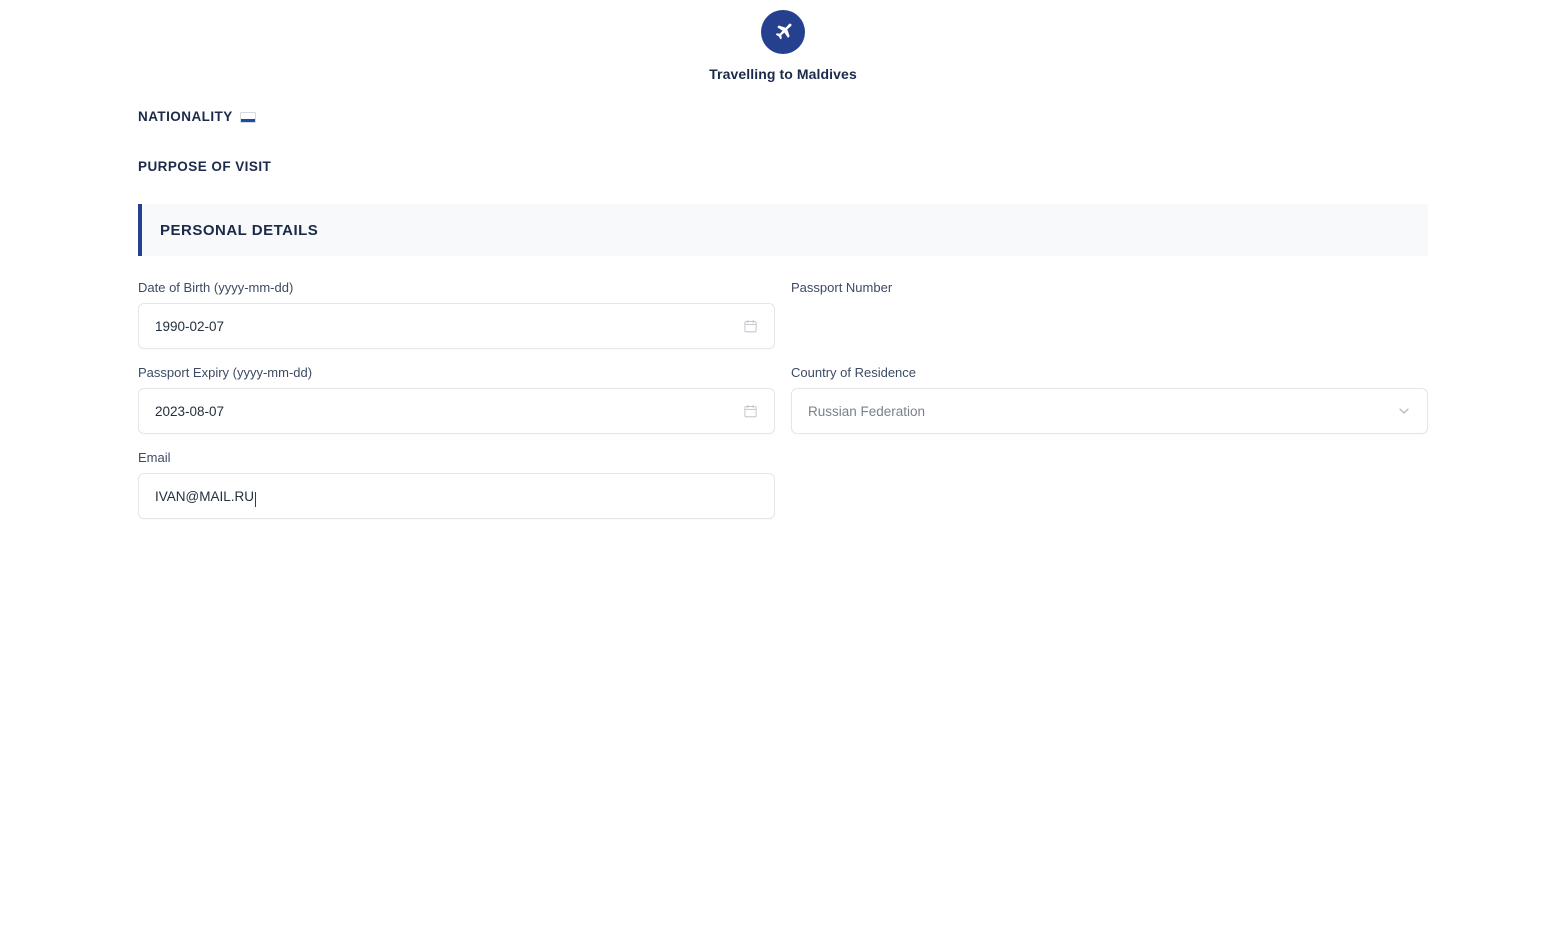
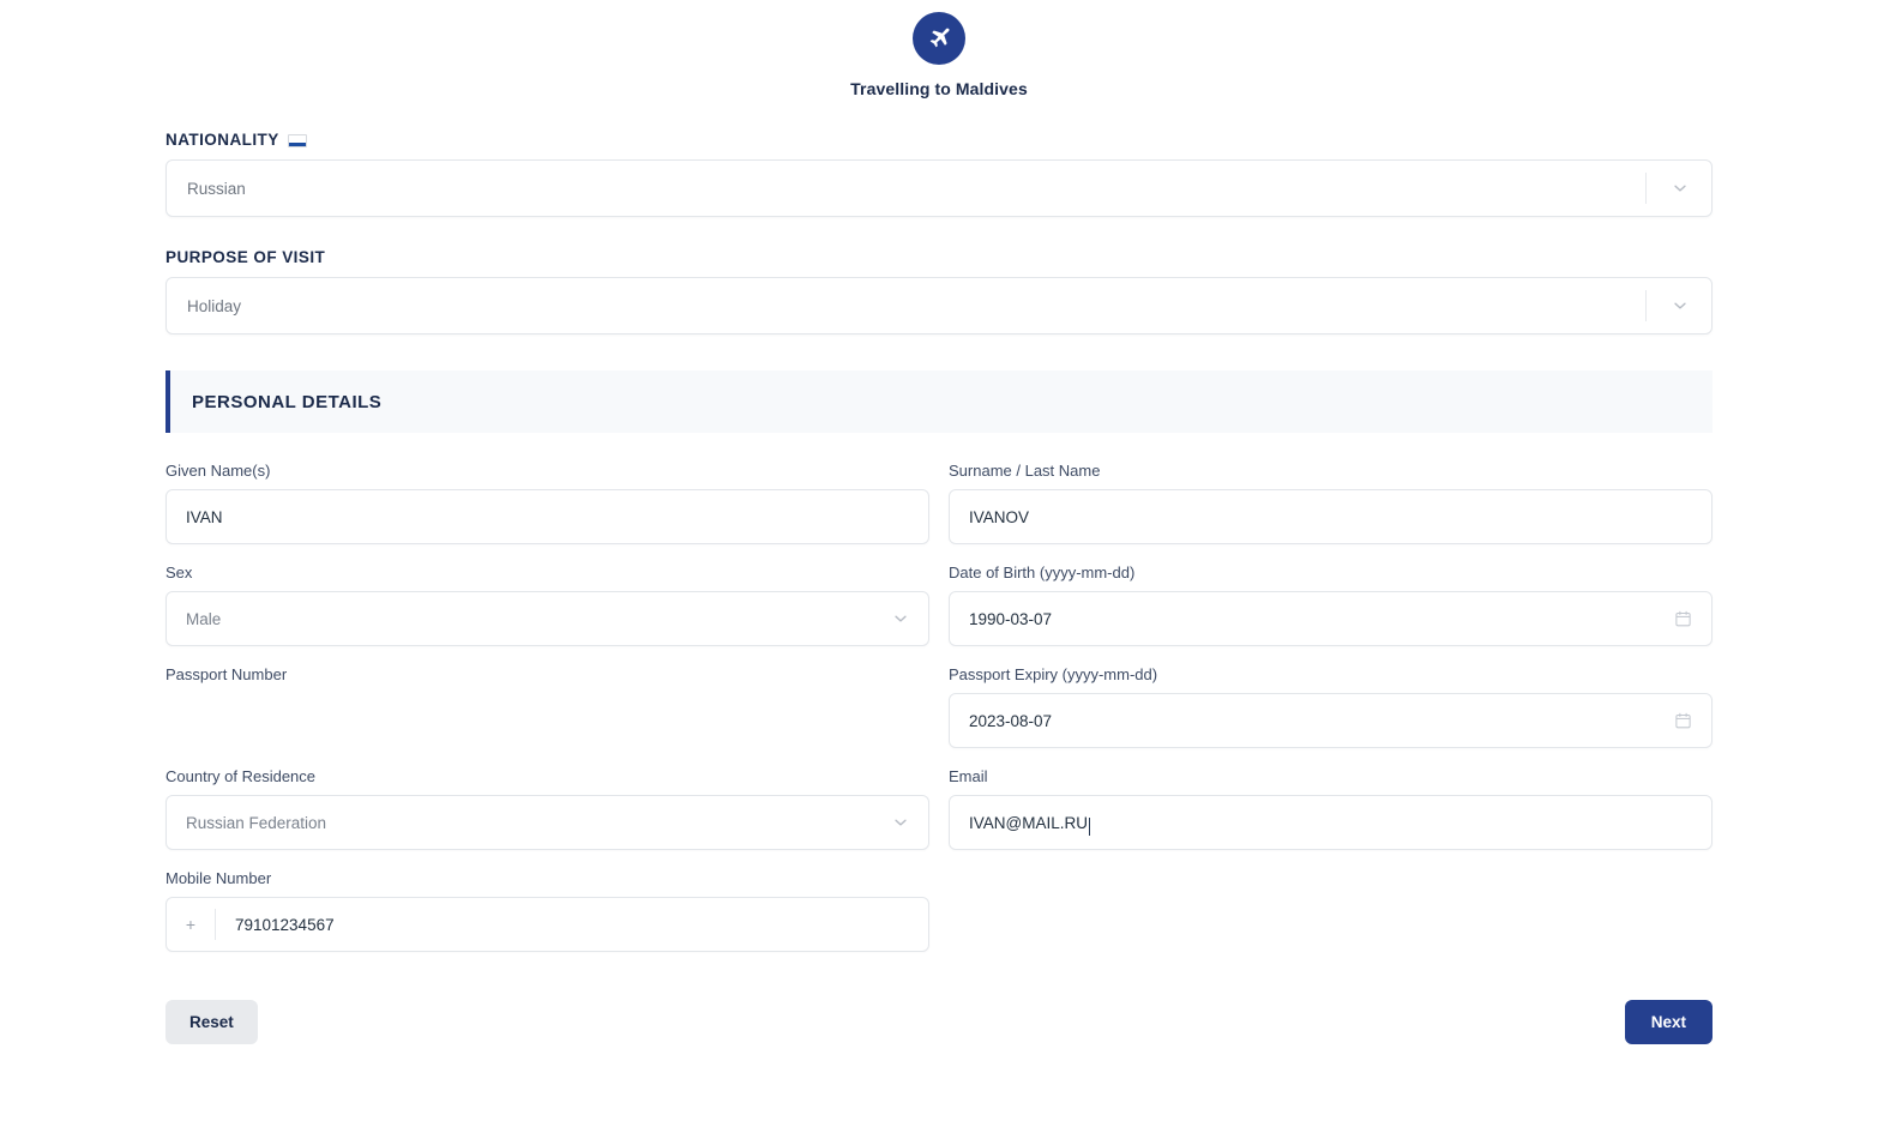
  Travelling to Maldives
  NATIONALITY
+ Russian
  PURPOSE OF VISIT
+ Holiday
  PERSONAL DETAILS
+ Given Name(s)
+ IVAN
+ Surname / Last Name
+ IVANOV
+ Sex
+ Male
  Date of Birth (yyyy-mm-dd)
- 1990-02-07
+ 1990-03-07
  Passport Number
  Passport Expiry (yyyy-mm-dd)
  2023-08-07
  Country of Residence
  Russian Federation
  Email
  IVAN@MAIL.RU
+ Mobile Number
+ +
+ 79101234567
+ Reset
+ Next
